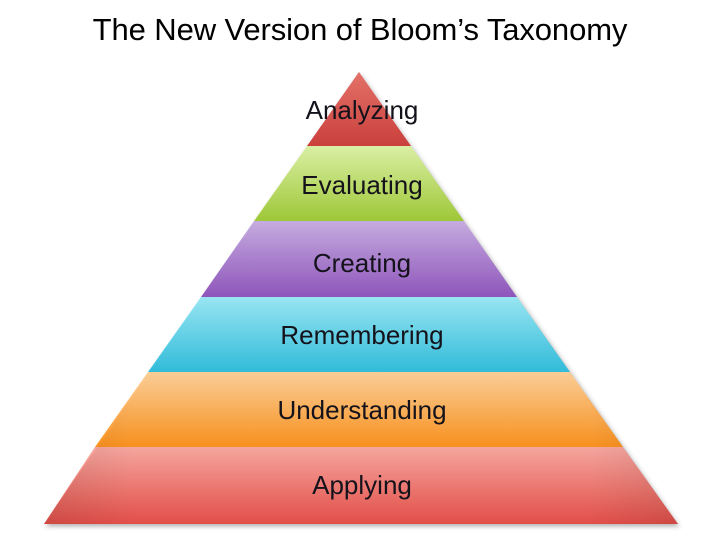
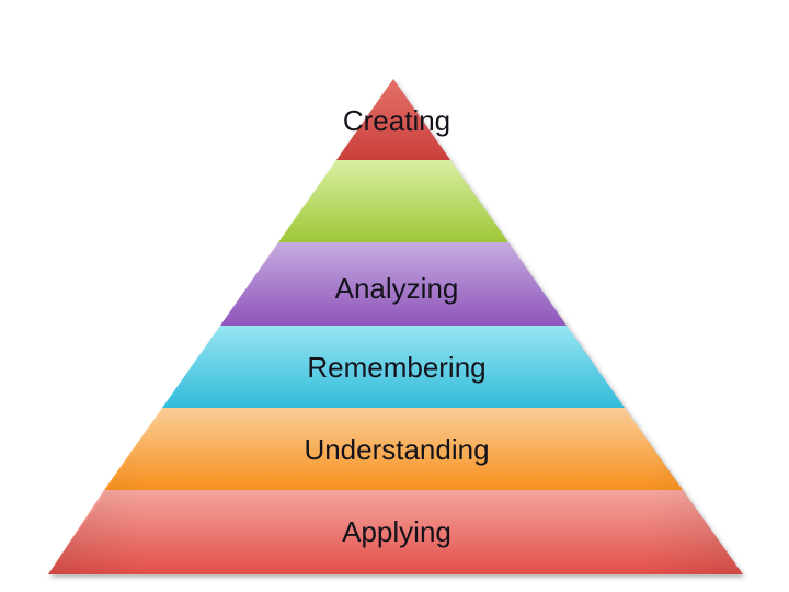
- The New Version of Bloom’s Taxonomy
- Analyzing
+ Creating
- Evaluating
- Creating
+ Analyzing
  Remembering
  Understanding
  Applying
